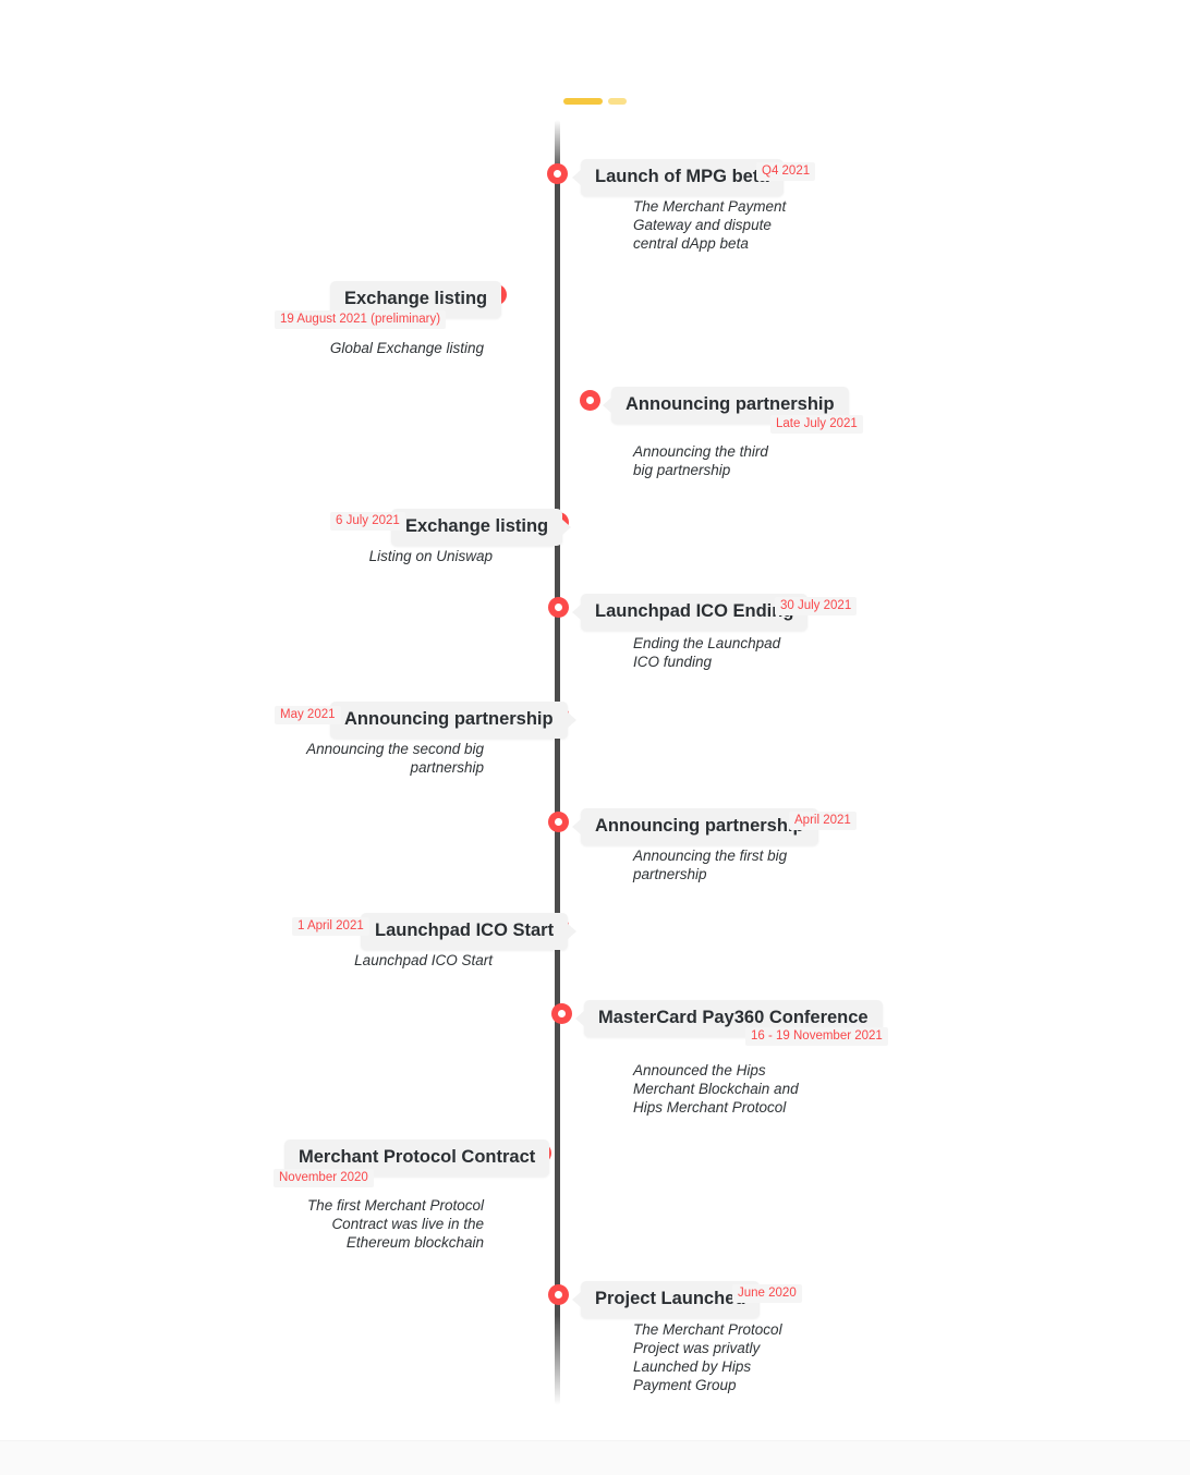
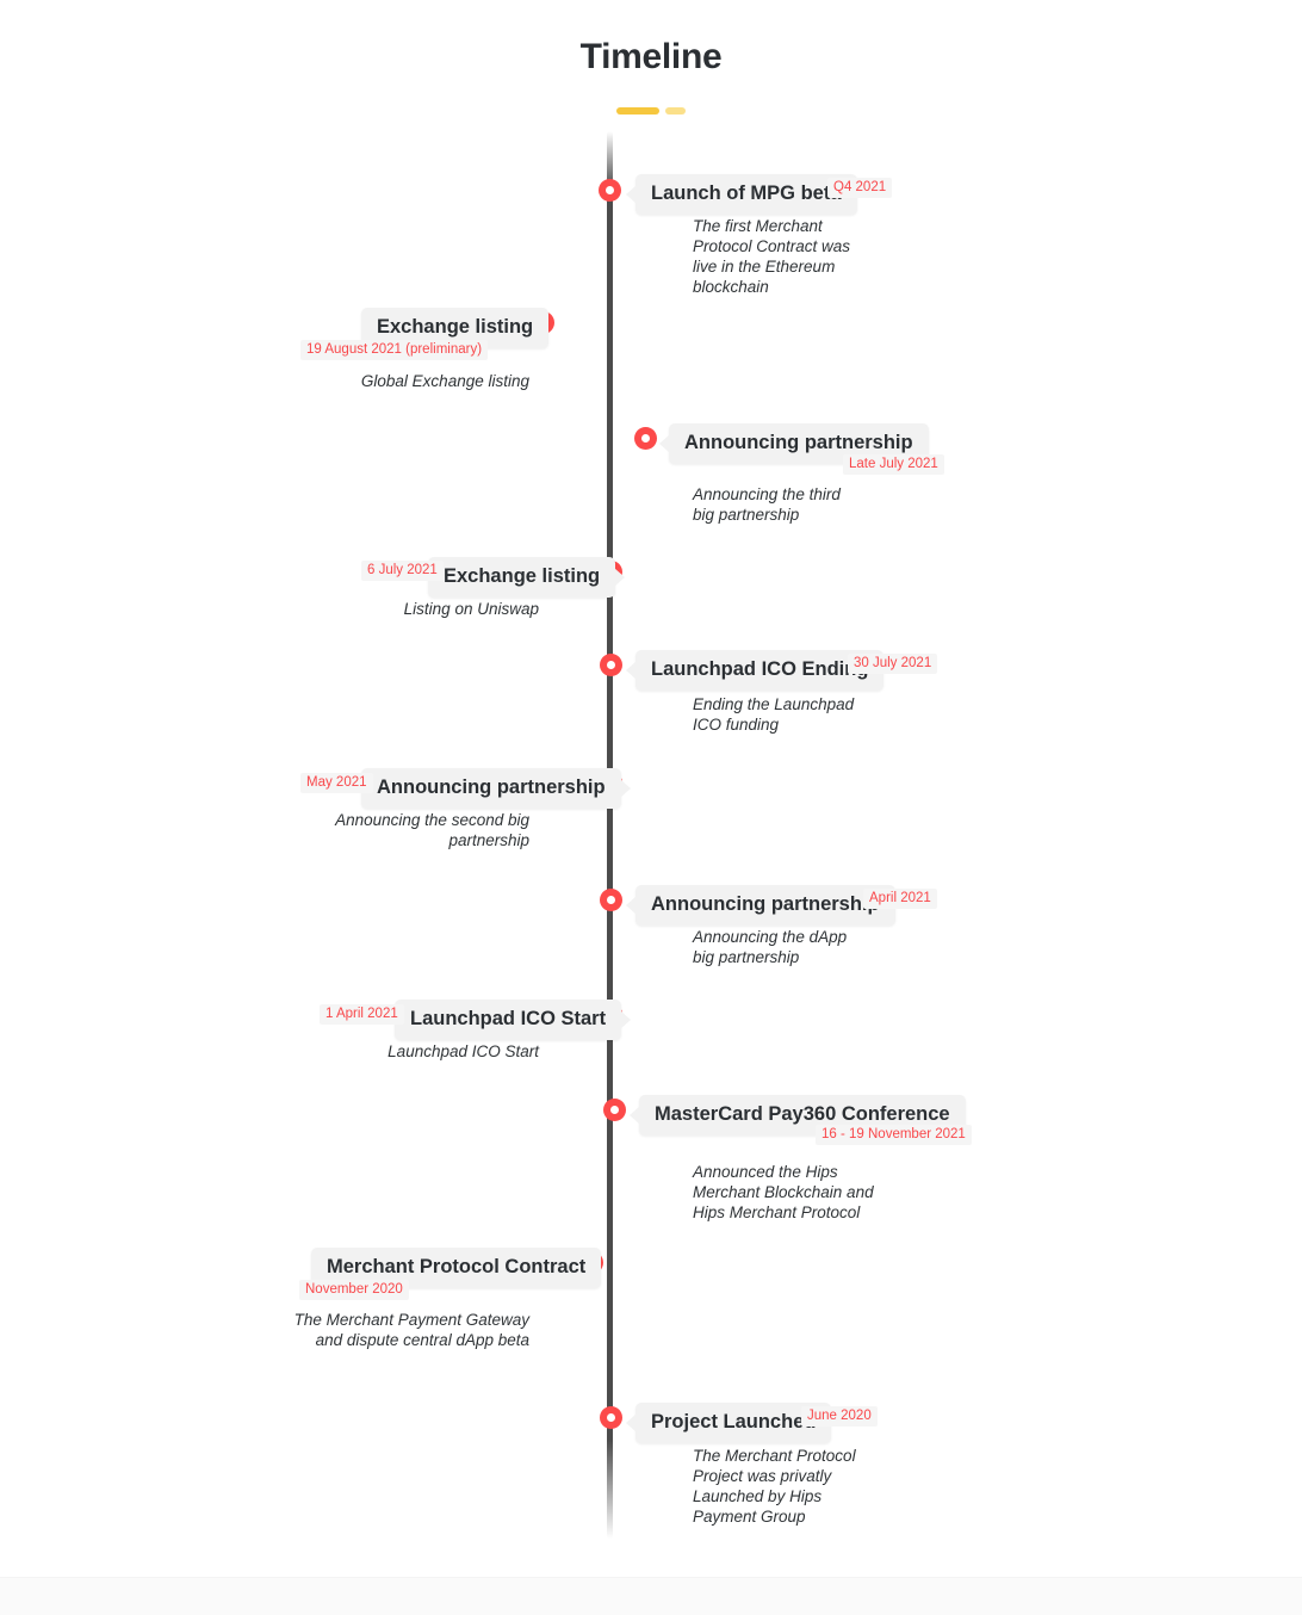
+ Timeline
  Launch of MPG be
  Q4 2021
- The Merchant Payment Gateway and dispute central dApp beta
+ The first Merchant Protocol Contract was live in the Ethereum blockchain
  Exchange listing
  19 August 2021 (preliminary)
  Global Exchange listing
  Announcing partnership
  Late July 2021
  Announcing the third big partnership
  Exchange listing
  6 July 2021
  Listing on Uniswap
  Launchpad ICO Endi
  30 July 2021
  Ending the Launchpad ICO funding
  Announcing partnership
  May 2021
  Announcing the second big partnership
  Announcing partnersh
  April 2021
- Announcing the first big partnership
+ Announcing the dApp big partnership
  Launchpad ICO Start
  1 April 2021
  Launchpad ICO Start
  MasterCard Pay360 Conference
  16 - 19 November 2021
  Announced the Hips Merchant Blockchain and Hips Merchant Protocol
  Merchant Protocol Contract
  November 2020
- The first Merchant Protocol Contract was live in the Ethereum blockchain
+ The Merchant Payment Gateway and dispute central dApp beta
  Project Launche
  June 2020
  The Merchant Protocol Project was privatly Launched by Hips Payment Group
